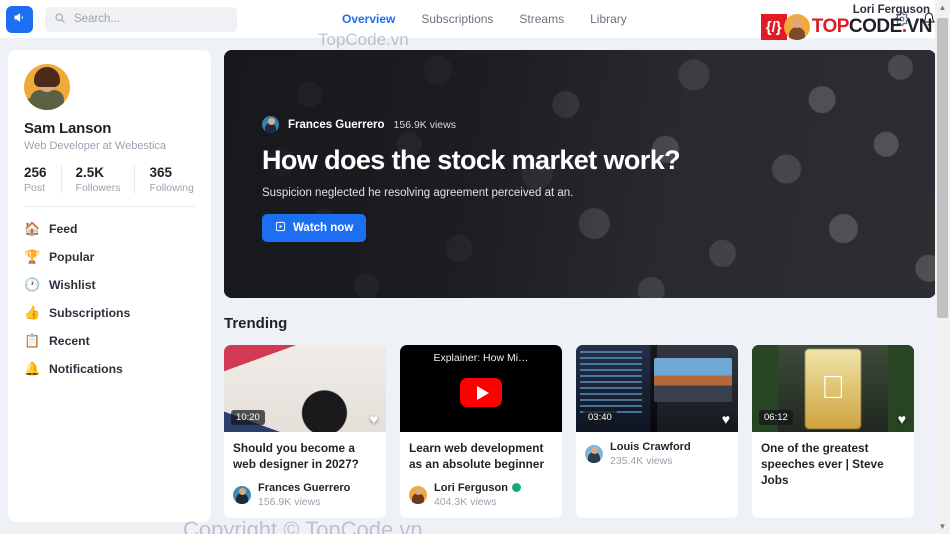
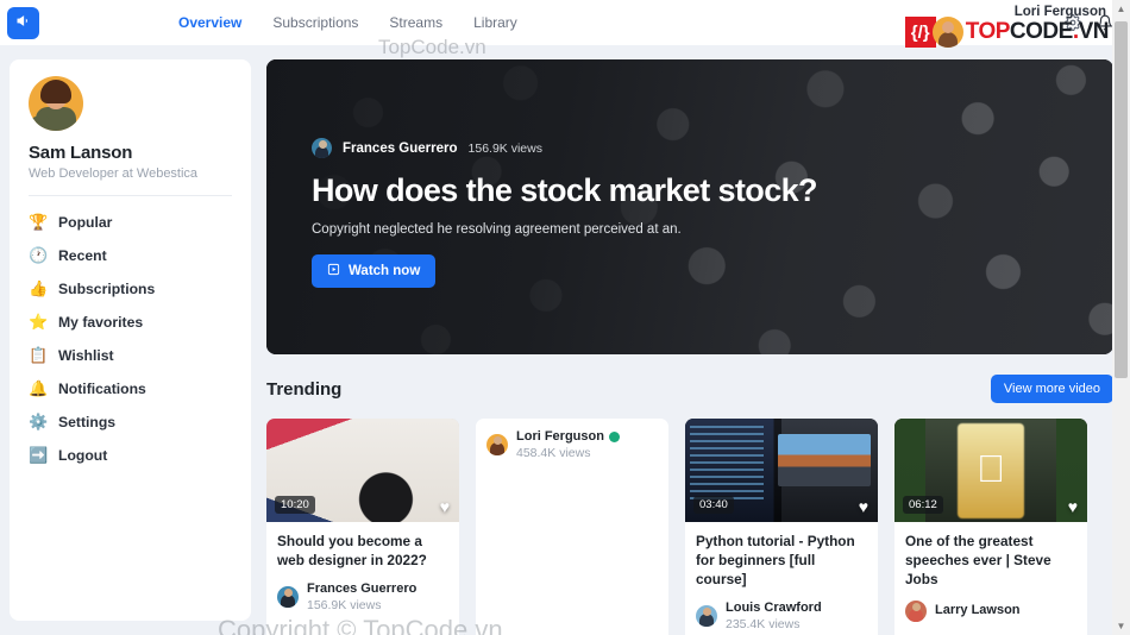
- Search...
  Overview
  Subscriptions
  Streams
  Library
  Sam Lanson
  Web Developer at Webestica
- 256
- Post
- 2.5K
- Followers
- 365
- Following
- 🏠
- Feed
  🏆
  Popular
  🕐
- Wishlist
+ Recent
  👍
  Subscriptions
+ ⭐
+ My favorites
  📋
- Recent
+ Wishlist
  🔔
  Notifications
+ ⚙️
+ Settings
+ ➡️
+ Logout
  Frances Guerrero
  156.9K views
- How does the stock market work?
+ How does the stock market stock?
- Suspicion neglected he resolving agreement perceived at an.
+ Copyright neglected he resolving agreement perceived at an.
  Watch now
  Trending
+ View more video
  10:20
  ♥
- Should you become a web designer in 2027?
+ Should you become a web designer in 2022?
  Frances Guerrero
  156.9K views
- Explainer: How Mi…
- Learn web development as an absolute beginner
  Lori Ferguson
- 404.3K views
+ 458.4K views
  03:40
  ♥
+ Python tutorial - Python for beginners [full course]
  Louis Crawford
  235.4K views
  
  06:12
  ♥
  One of the greatest speeches ever | Steve Jobs
+ Larry Lawson
  TopCode.vn
  Copyright © TopCode.vn
  Lori Ferguson
  {/}
  TOPCODE.VN
  ▲
  ▼
